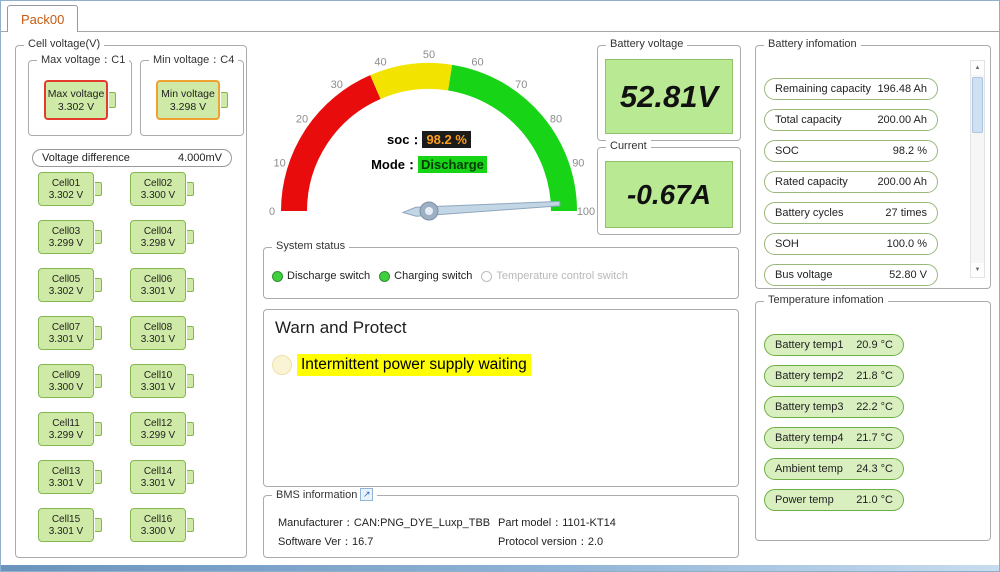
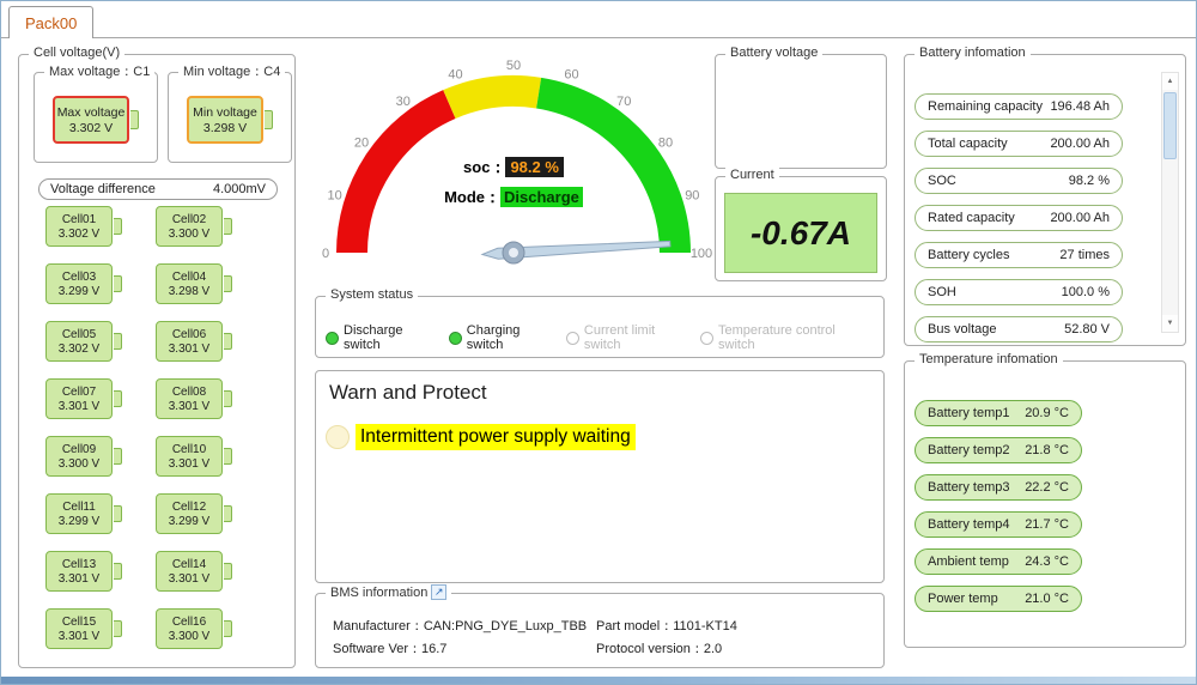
  Pack00
  Cell voltage(V)
  Max voltage：C1
  Max voltage
  3.302 V
  Min voltage：C4
  Min voltage
  3.298 V
  Voltage difference
  4.000mV
  Cell01
  3.302 V
  Cell02
  3.300 V
  Cell03
  3.299 V
  Cell04
  3.298 V
  Cell05
  3.302 V
  Cell06
  3.301 V
  Cell07
  3.301 V
  Cell08
  3.301 V
  Cell09
  3.300 V
  Cell10
  3.301 V
  Cell11
  3.299 V
  Cell12
  3.299 V
  Cell13
  3.301 V
  Cell14
  3.301 V
  Cell15
  3.301 V
  Cell16
  3.300 V
  0
  10
  20
  30
  40
  50
  60
  70
  80
  90
  100
  soc： 98.2 %
  Mode： Discharge
  System status
  Discharge switch
  Charging switch
+ Current limit switch
  Temperature control switch
  Warn and Protect
  Intermittent power supply waiting
  BMS information
  ↗
  Manufacturer：CAN:PNG_DYE_Luxp_TBB
  Part model：1101-KT14
  Software Ver：16.7
  Protocol version：2.0
  Battery voltage
- 52.81V
  Current
  -0.67A
  Battery infomation
  Remaining capacity
  196.48 Ah
  Total capacity
  200.00 Ah
  SOC
  98.2 %
  Rated capacity
  200.00 Ah
  Battery cycles
  27 times
  SOH
  100.0 %
  Bus voltage
  52.80 V
  Temperature infomation
  Battery temp1
  20.9 °C
  Battery temp2
  21.8 °C
  Battery temp3
  22.2 °C
  Battery temp4
  21.7 °C
  Ambient temp
  24.3 °C
  Power temp
  21.0 °C
